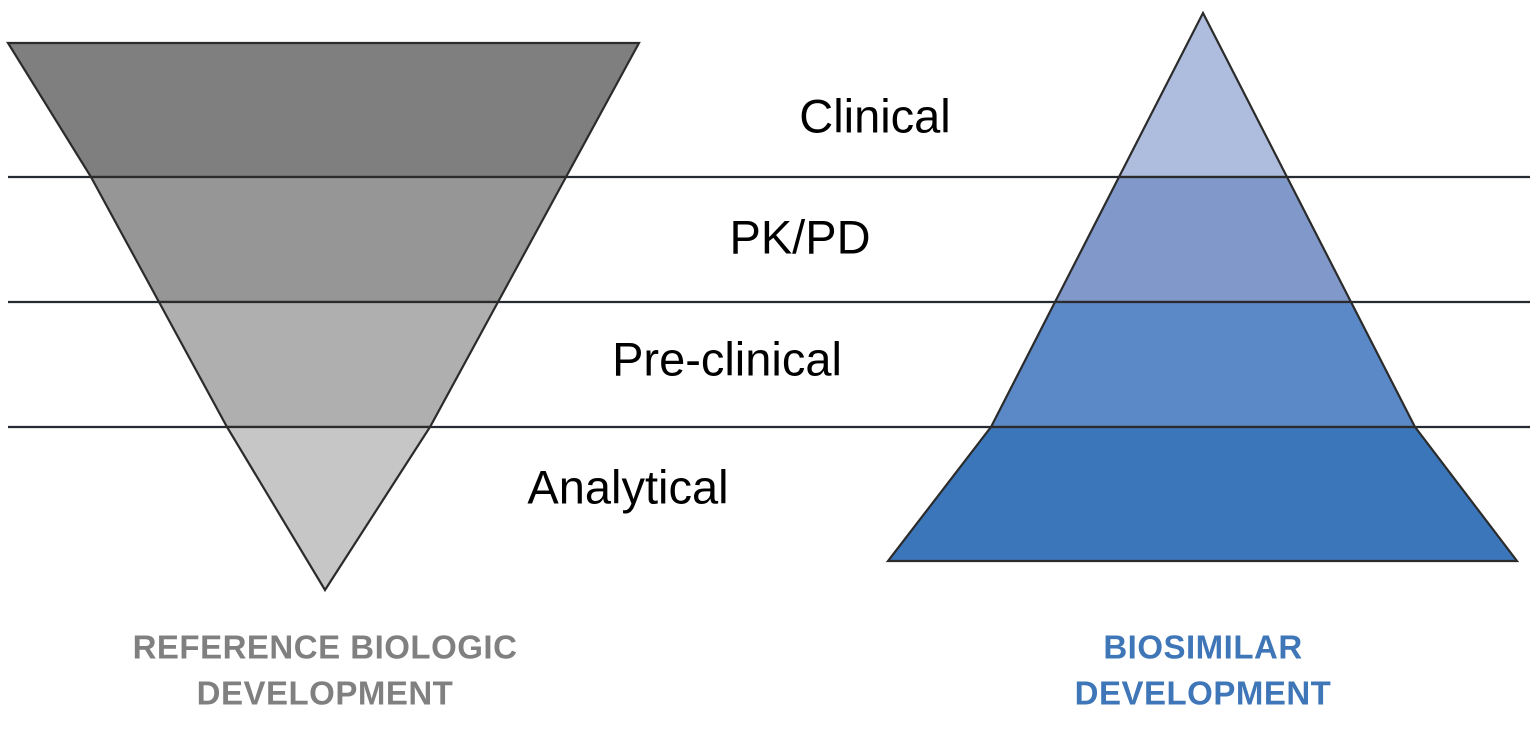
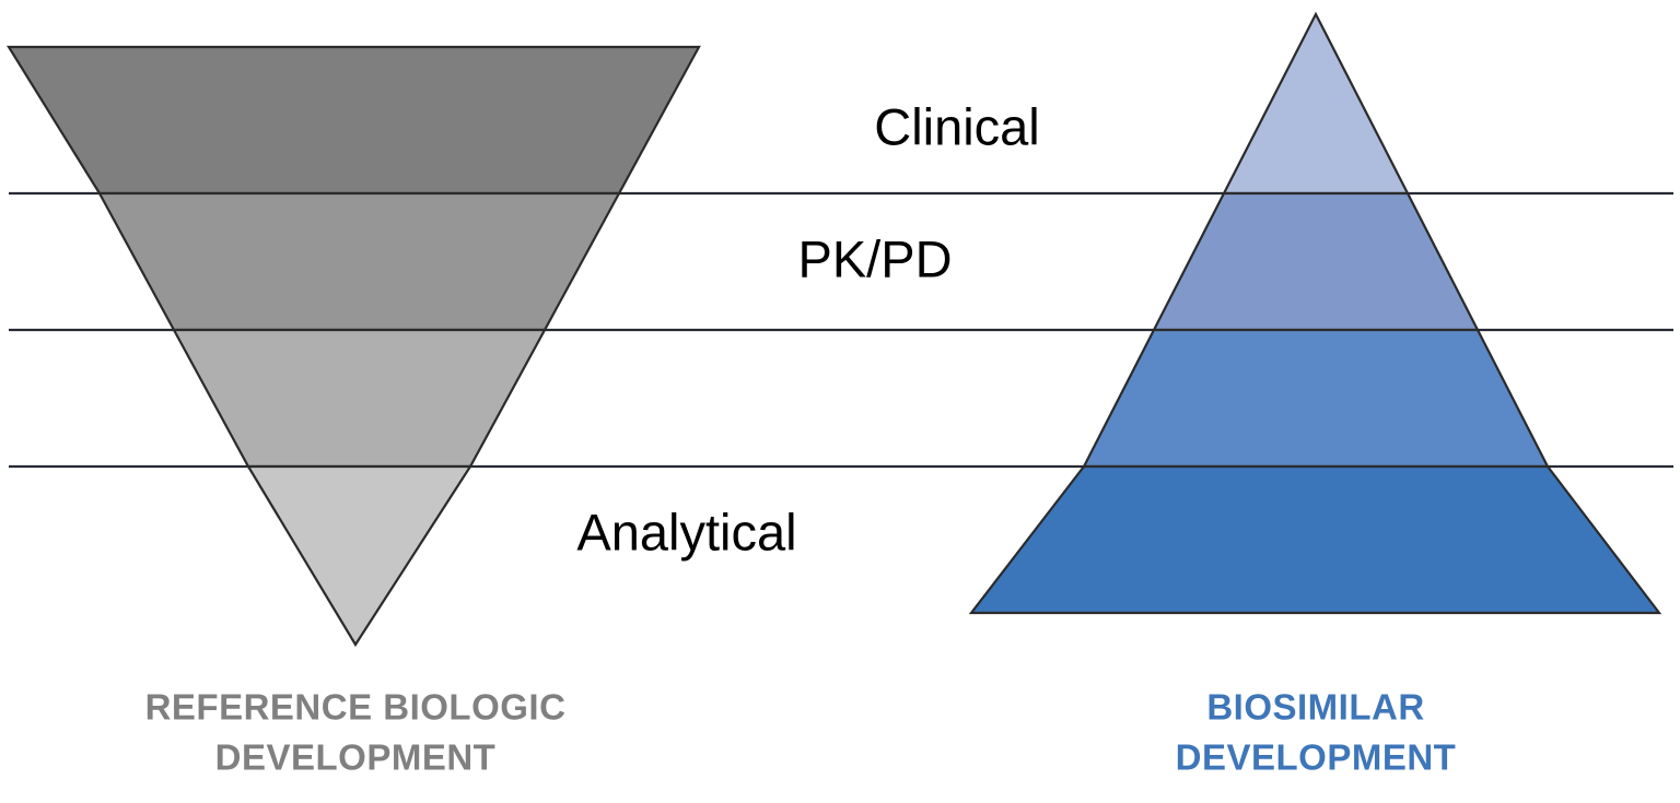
  Clinical
  PK/PD
- Pre-clinical
  Analytical
  REFERENCE BIOLOGIC
  DEVELOPMENT
  BIOSIMILAR
  DEVELOPMENT
